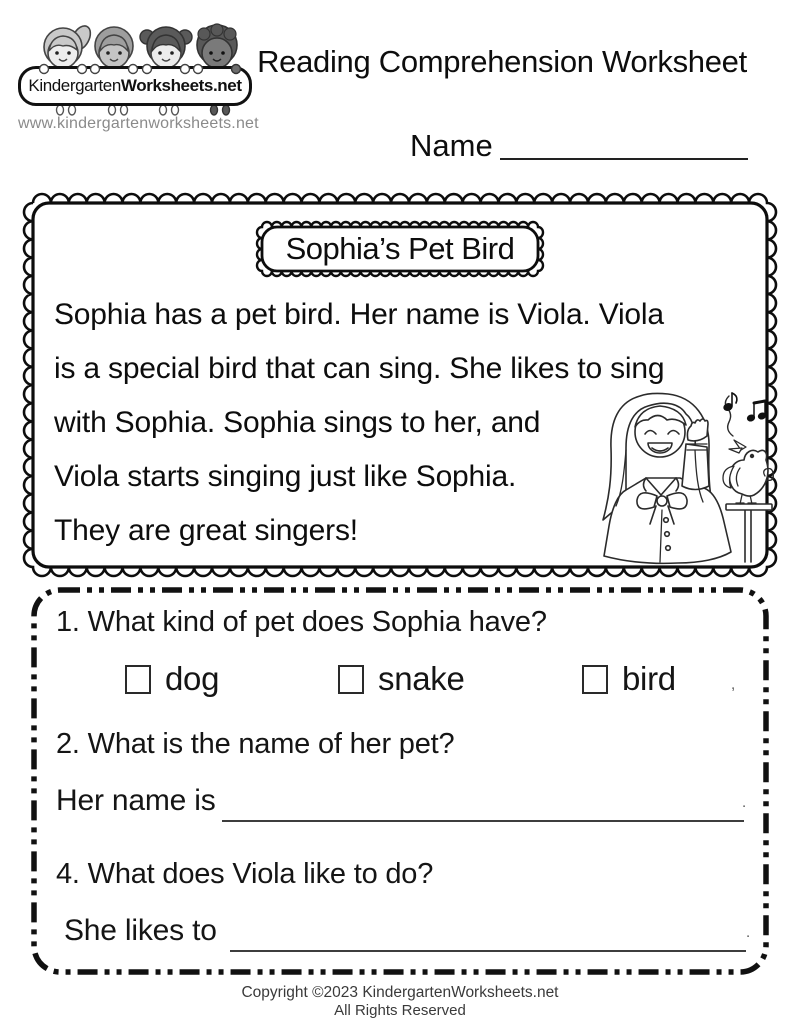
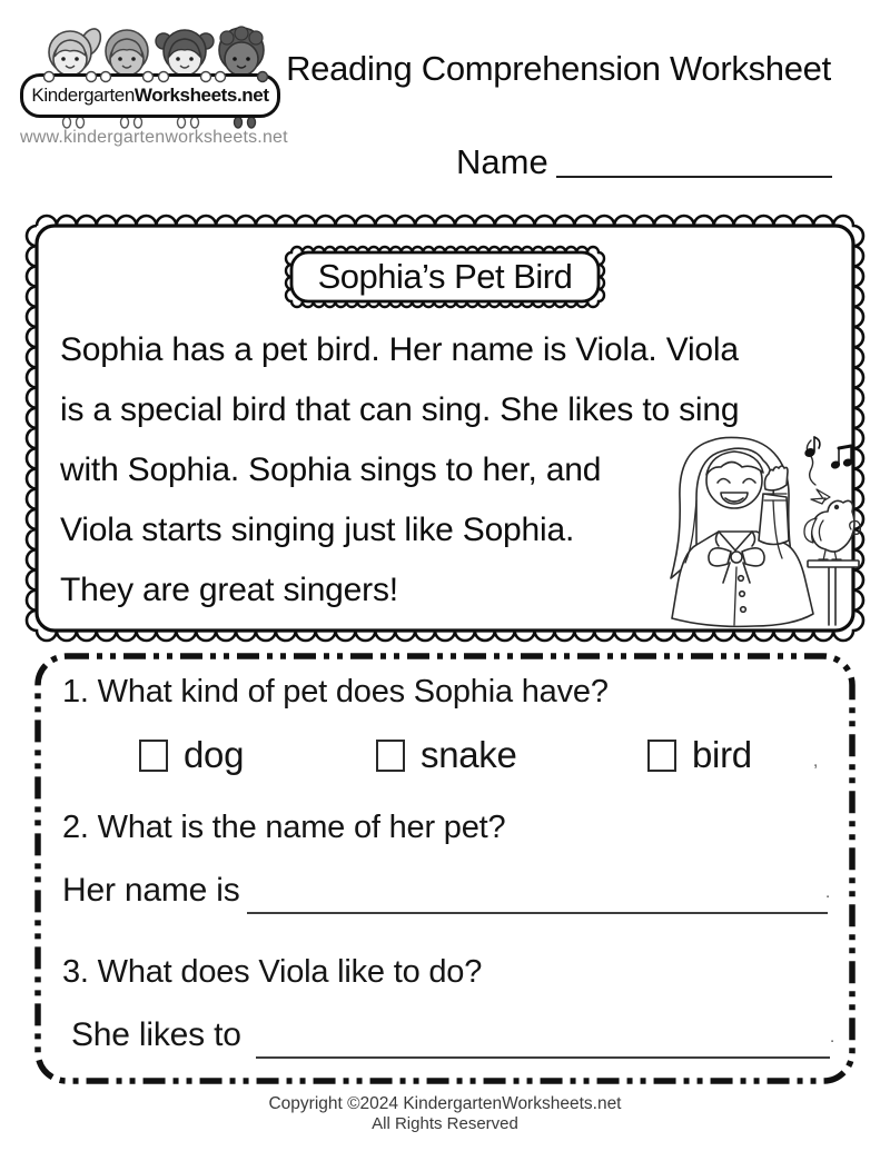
  Kindergarten
  Worksheets.net
  www.kindergartenworksheets.net
  Reading Comprehension Worksheet
  Name
  Sophia’s Pet Bird
  Sophia has a pet bird. Her name is Viola. Viola
  is a special bird that can sing. She likes to sing
  with Sophia. Sophia sings to her, and
  Viola starts singing just like Sophia.
  They are great singers!
  1. What kind of pet does Sophia have?
  dog
  snake
  bird
  ,
  2. What is the name of her pet?
  Her name is
  .
- 4. What does Viola like to do?
+ 3. What does Viola like to do?
  She likes to
  .
- Copyright ©2023 KindergartenWorksheets.net
+ Copyright ©2024 KindergartenWorksheets.net
  All Rights Reserved
